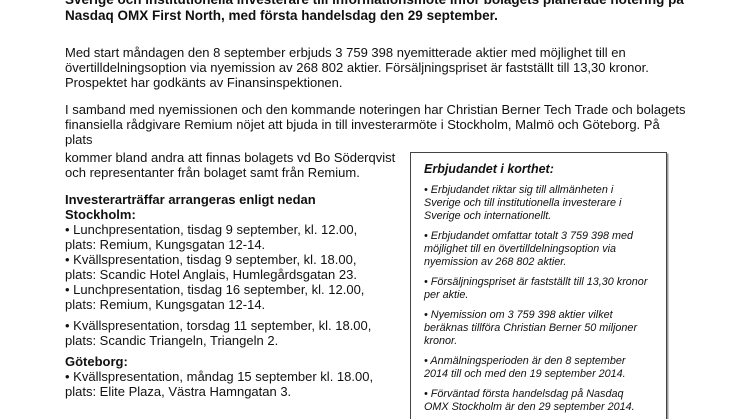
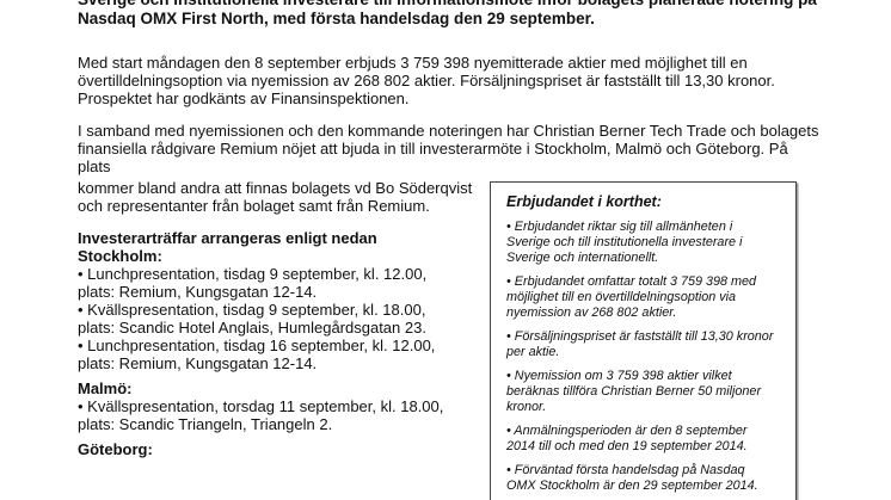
  Nasdaq OMX First North, med första handelsdag den 29 september.
  Med start måndagen den 8 september erbjuds 3 759 398 nyemitterade aktier med möjlighet till en
  övertilldelningsoption via nyemission av 268 802 aktier. Försäljningspriset är fastställt till 13,30 kronor.
  Prospektet har godkänts av Finansinspektionen.
  I samband med nyemissionen och den kommande noteringen har Christian Berner Tech Trade och bolagets
  finansiella rådgivare Remium nöjet att bjuda in till investerarmöte i Stockholm, Malmö och Göteborg. På plats
  kommer bland andra att finnas bolagets vd Bo Söderqvist
  och representanter från bolaget samt från Remium.
  Investerarträffar arrangeras enligt nedan
  Stockholm:
  • Lunchpresentation, tisdag 9 september, kl. 12.00,
  plats: Remium, Kungsgatan 12-14.
  • Kvällspresentation, tisdag 9 september, kl. 18.00,
  plats: Scandic Hotel Anglais, Humlegårdsgatan 23.
  • Lunchpresentation, tisdag 16 september, kl. 12.00,
  plats: Remium, Kungsgatan 12-14.
+ Malmö:
  • Kvällspresentation, torsdag 11 september, kl. 18.00,
  plats: Scandic Triangeln, Triangeln 2.
  Göteborg:
- • Kvällspresentation, måndag 15 september kl. 18.00,
- plats: Elite Plaza, Västra Hamngatan 3.
  Erbjudandet i korthet:
  • Erbjudandet riktar sig till allmänheten i
  Sverige och till institutionella investerare i
  Sverige och internationellt.
  • Erbjudandet omfattar totalt 3 759 398 med
  möjlighet till en övertilldelningsoption via
  nyemission av 268 802 aktier.
  • Försäljningspriset är fastställt till 13,30 kronor
  per aktie.
  • Nyemission om 3 759 398 aktier vilket
  beräknas tillföra Christian Berner 50 miljoner
  kronor.
  • Anmälningsperioden är den 8 september
  2014 till och med den 19 september 2014.
  • Förväntad första handelsdag på Nasdaq
  OMX Stockholm är den 29 september 2014.
